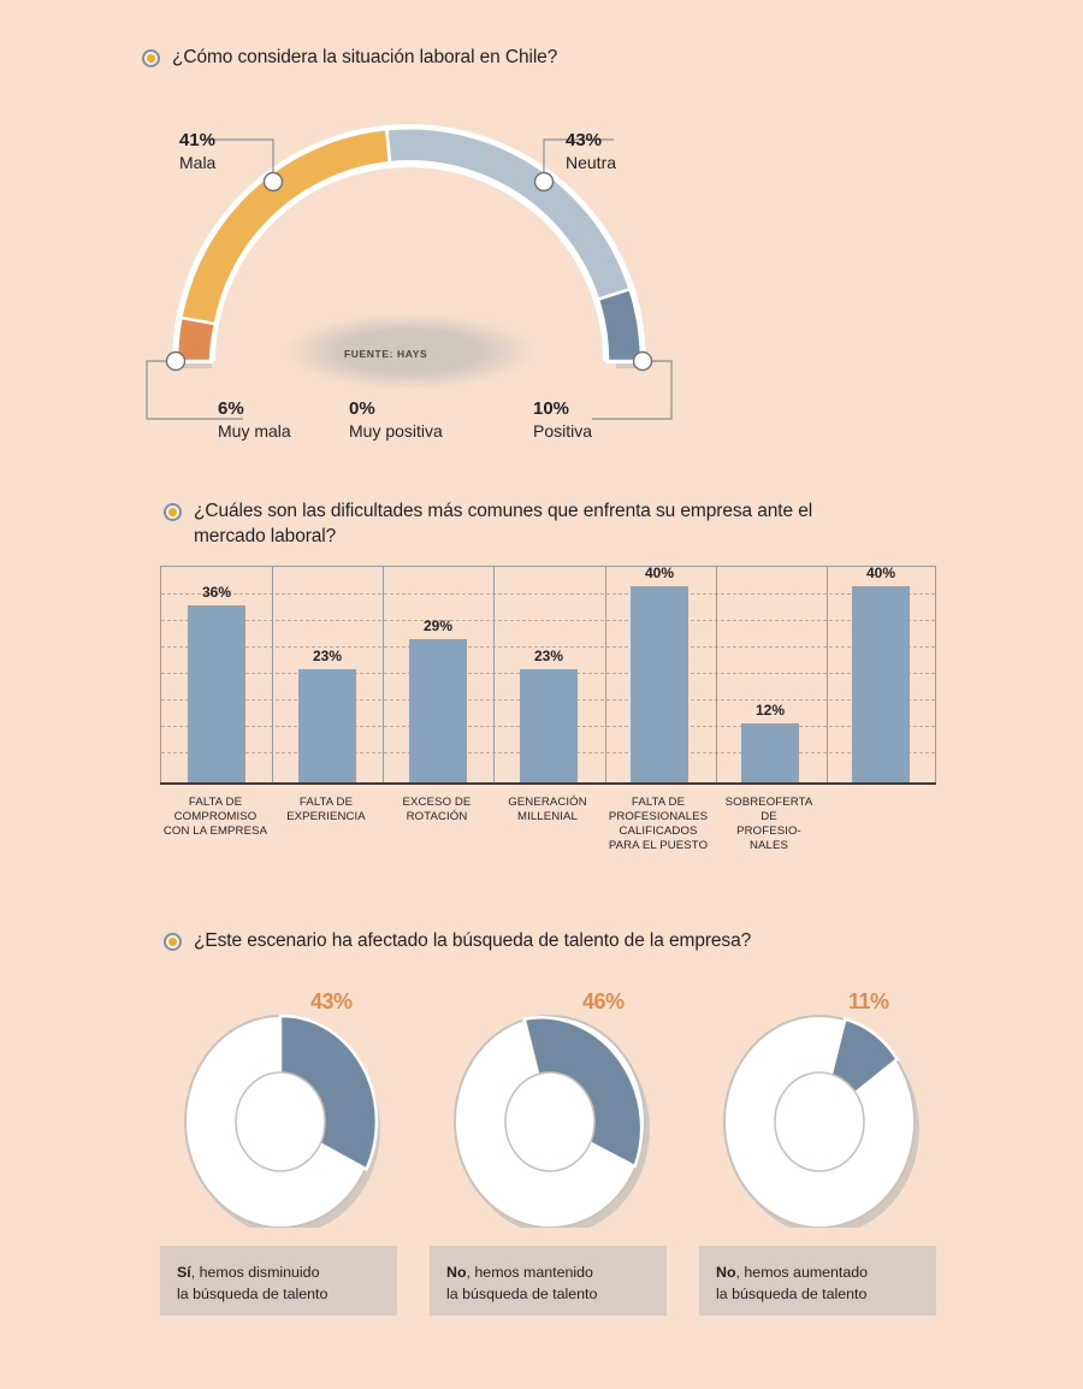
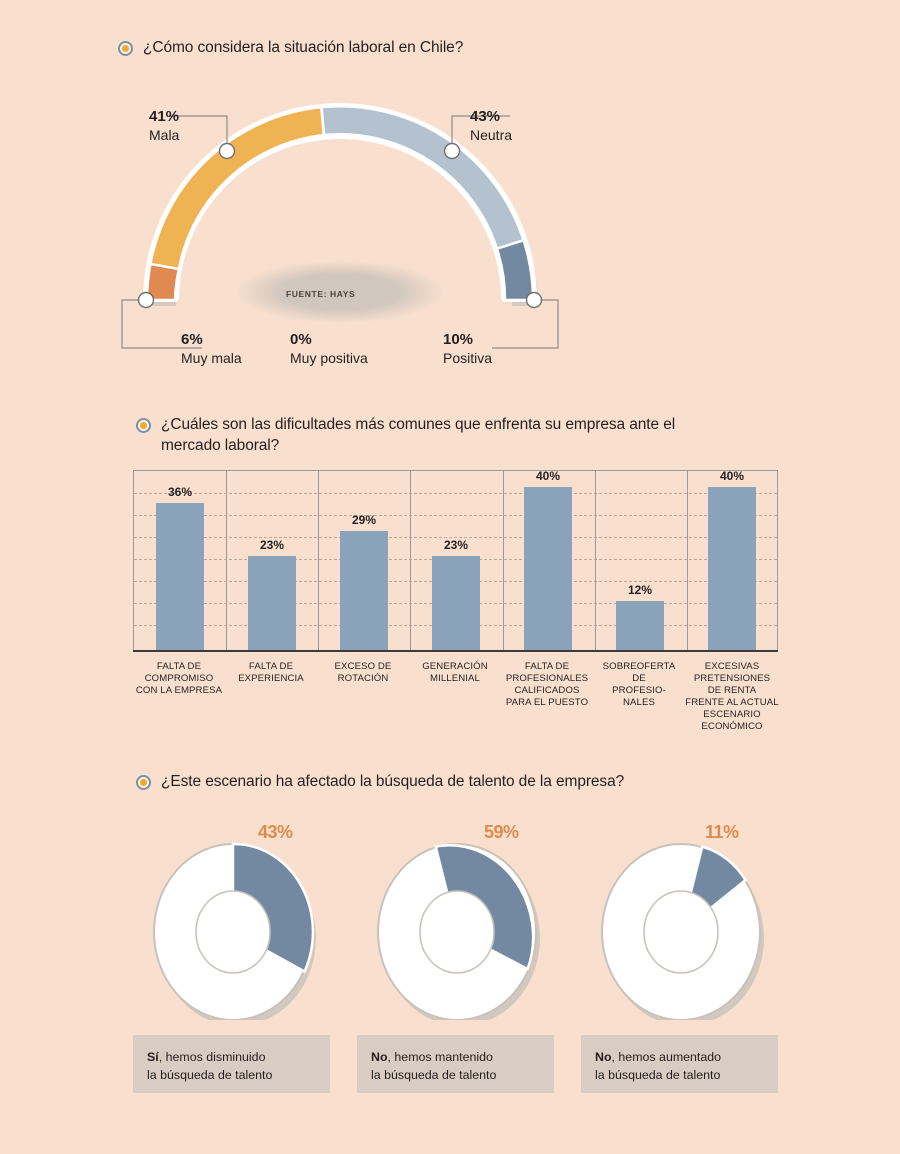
  ¿Cómo considera la situación laboral en Chile?
  41%
  Mala
  43%
  Neutra
  6%
  Muy mala
  0%
  Muy positiva
  10%
  Positiva
  FUENTE: HAYS
  ¿Cuáles son las dificultades más comunes que enfrenta su empresa ante el mercado laboral?
  36%
  23%
  29%
  23%
  40%
  12%
  40%
  FALTA DE
  COMPROMISO
  CON LA EMPRESA
  FALTA DE
  EXPERIENCIA
  EXCESO DE
  ROTACIÓN
  GENERACIÓN
  MILLENIAL
  FALTA DE
  PROFESIONALES
  CALIFICADOS
  PARA EL PUESTO
  SOBREOFERTA
  DE
  PROFESIO-
  NALES
+ EXCESIVAS
+ PRETENSIONES
+ DE RENTA
+ FRENTE AL ACTUAL
+ ESCENARIO
+ ECONÓMICO
  ¿Este escenario ha afectado la búsqueda de talento de la empresa?
  43%
  Sí, hemos disminuido
  la búsqueda de talento
- 46%
+ 59%
  No, hemos mantenido
  la búsqueda de talento
  11%
  No, hemos aumentado
  la búsqueda de talento
